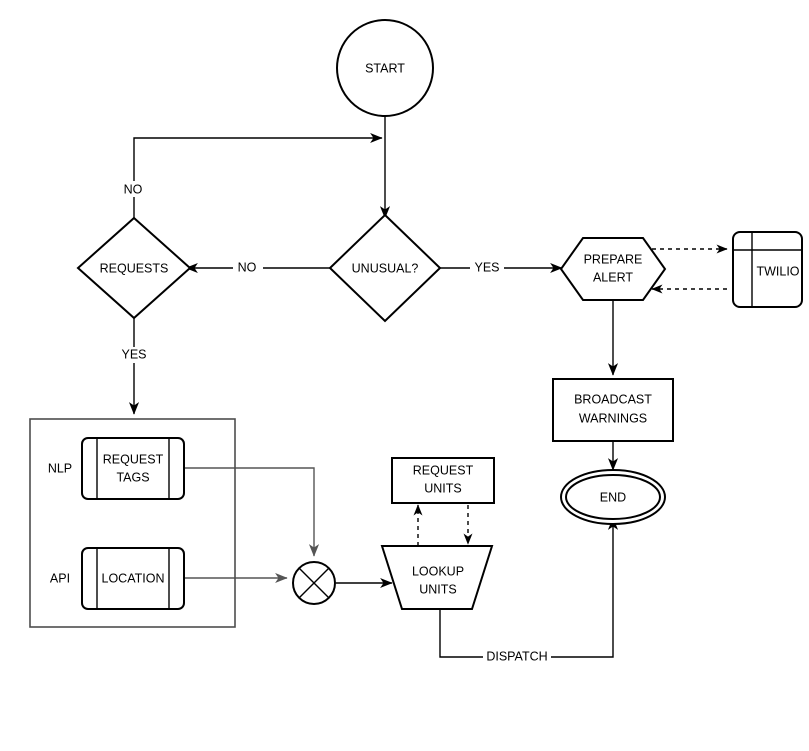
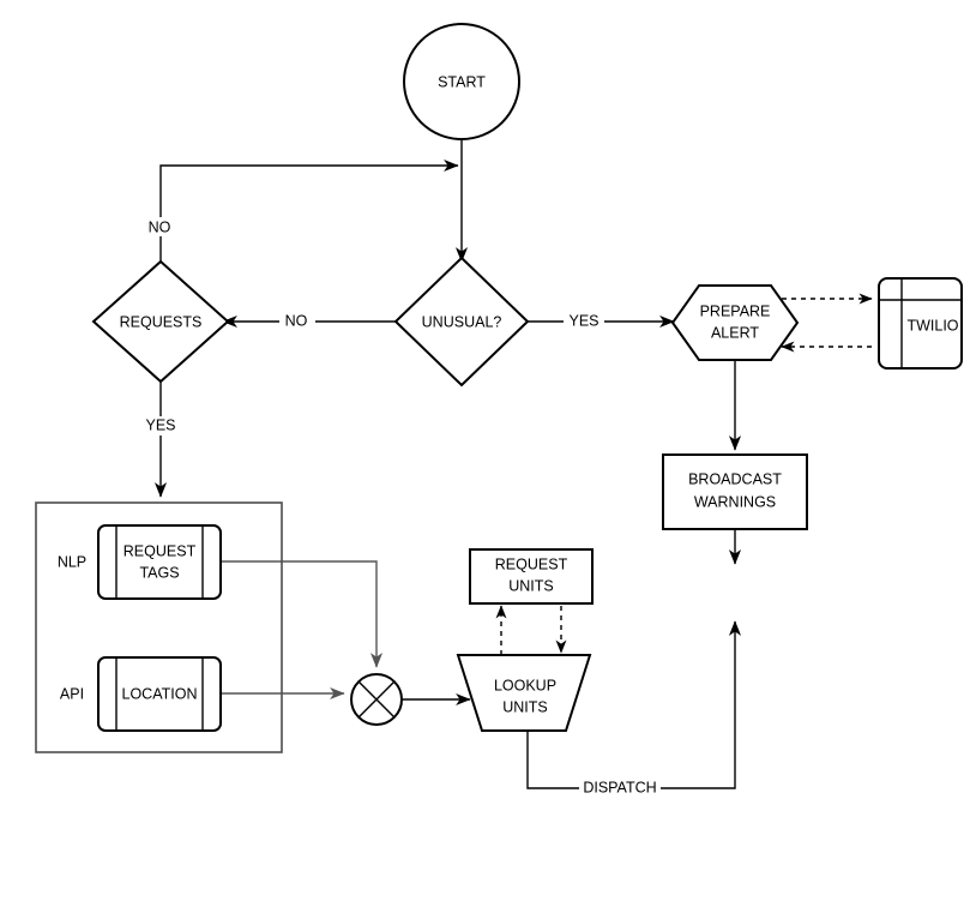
  START
  UNUSUAL?
  REQUESTS
  PREPARE
  ALERT
  TWILIO
  BROADCAST
  WARNINGS
- END
  REQUEST
  TAGS
  NLP
  LOCATION
  API
  REQUEST
  UNITS
  LOOKUP
  UNITS
  NO
  NO
  YES
  YES
  DISPATCH
